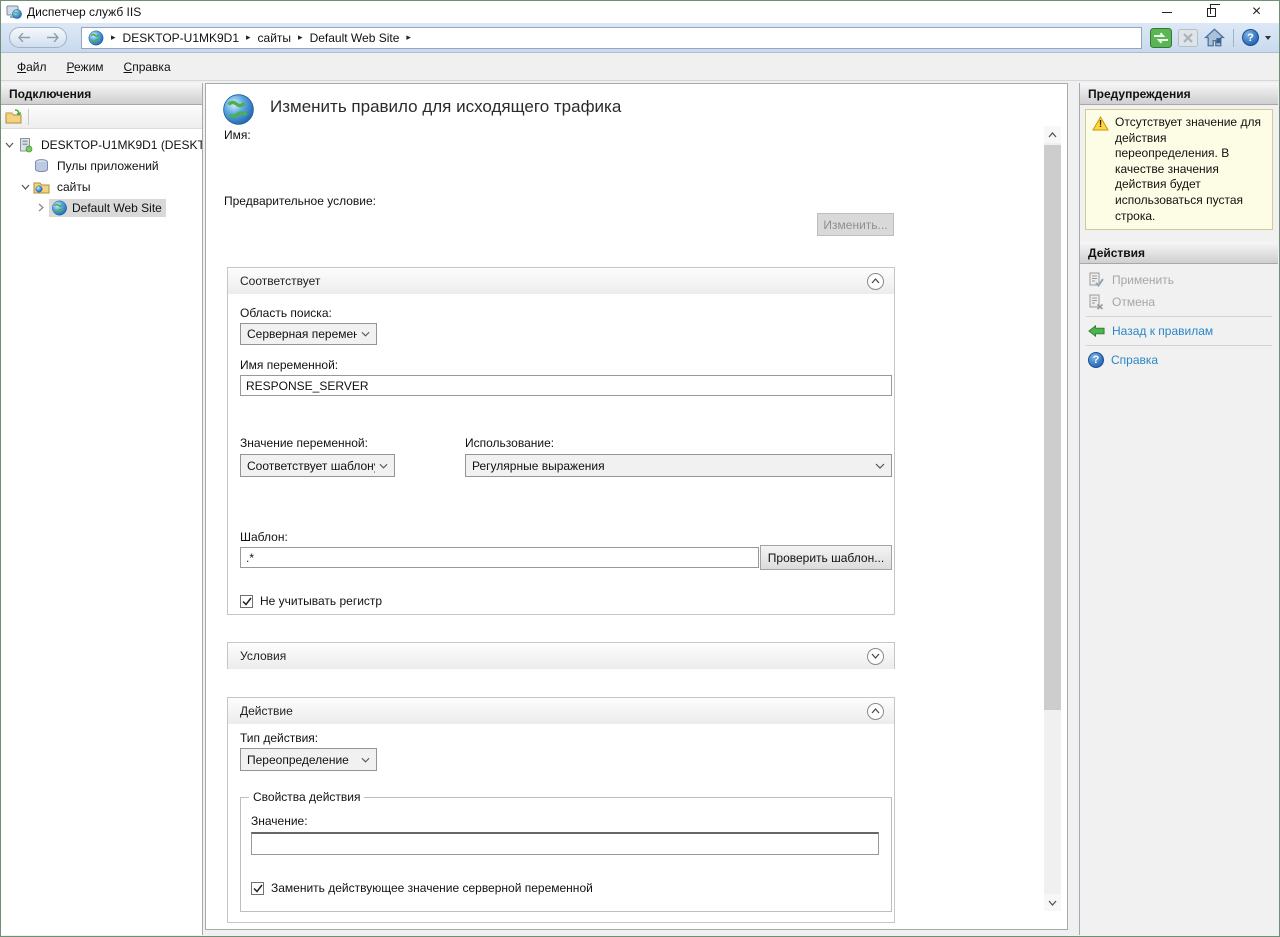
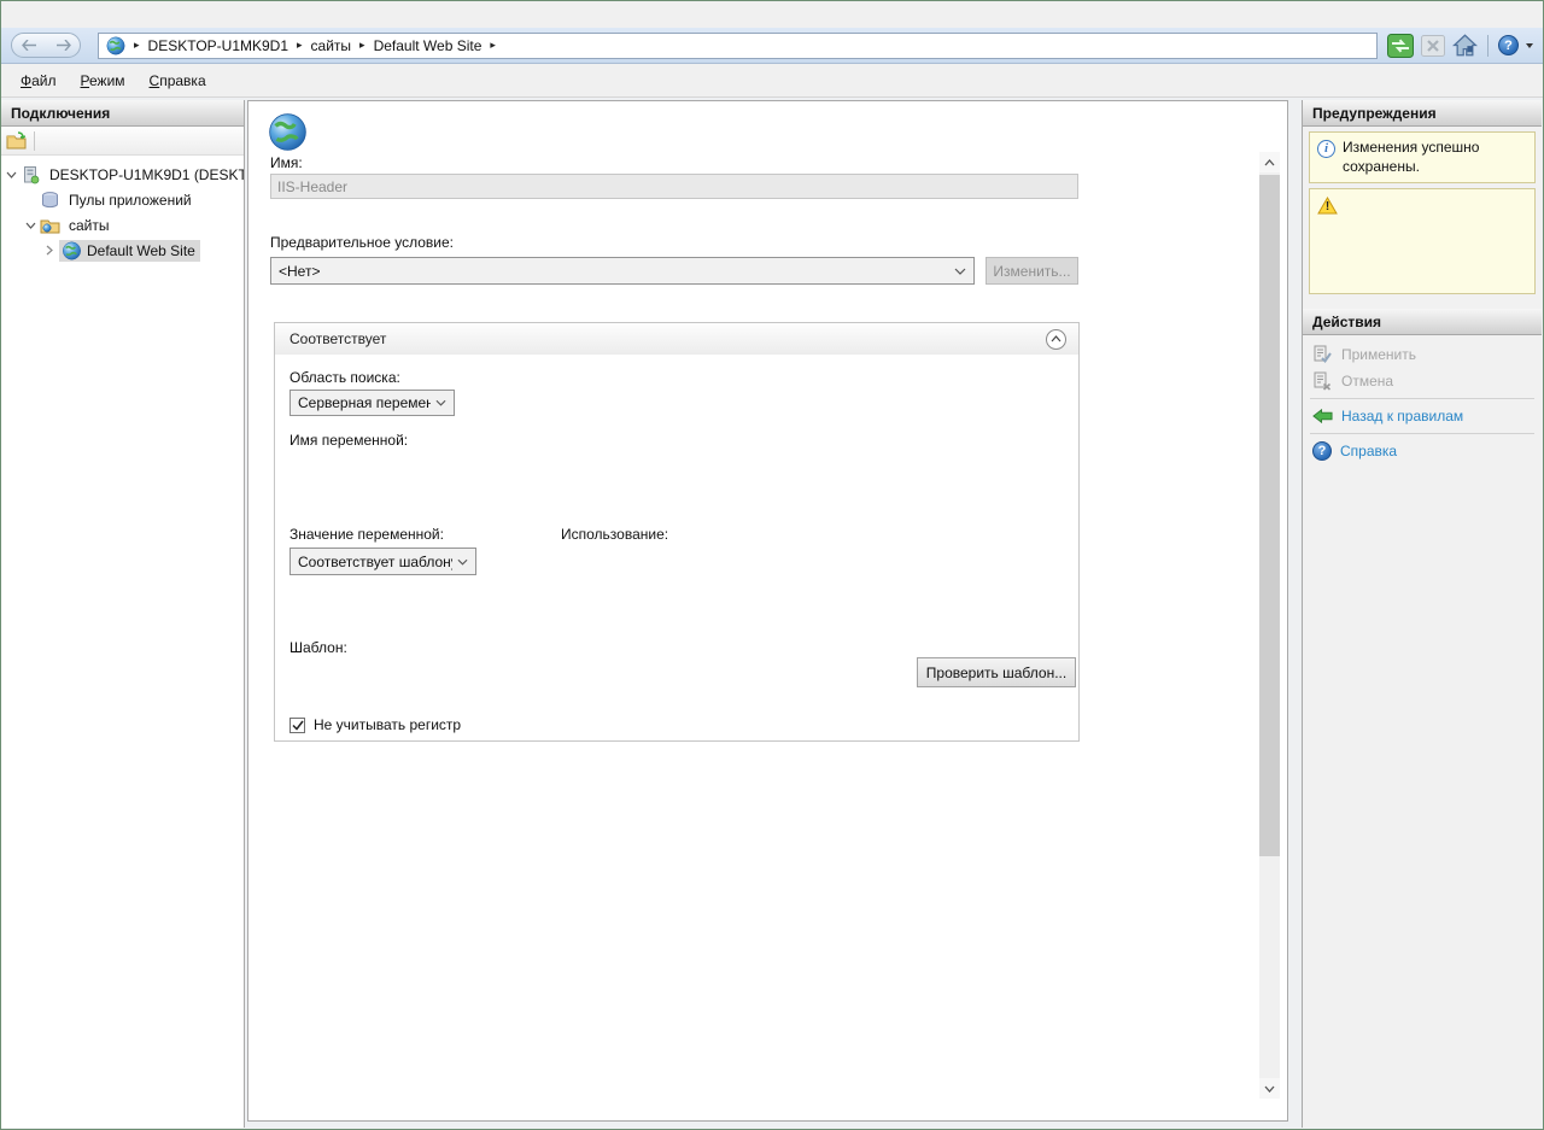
- Диспетчер служб IIS
- ×
  ▸
  DESKTOP-U1MK9D1
  ▸
  сайты
  ▸
  Default Web Site
  ▸
  ?
  Файл
  Режим
  Справка
  Подключения
  DESKTOP-U1MK9D1 (DESKT
  Пулы приложений
  сайты
  Default Web Site
- Изменить правило для исходящего трафика
  Имя:
+ IIS-Header
  Предварительное условие:
+ <Нет>
  Изменить...
  Соответствует
  Область поиска:
  Серверная перемен
  Имя переменной:
- RESPONSE_SERVER
  Значение переменной:
  Соответствует шаблон
  Использование:
- Регулярные выражения
  Шаблон:
- .*
  Проверить шаблон...
  Не учитывать регистр
- Условия
- Действие
- Тип действия:
- Переопределение
- Свойства действия
- Значение:
- Заменить действующее значение серверной переменной
  Предупреждения
+ i
+ Изменения успешно сохранены.
  !
- Отсутствует значение для действия переопределения. В качестве значения действия будет использоваться пустая строка.
  Действия
  Применить
  Отмена
  Назад к правилам
  ?
  Справка
